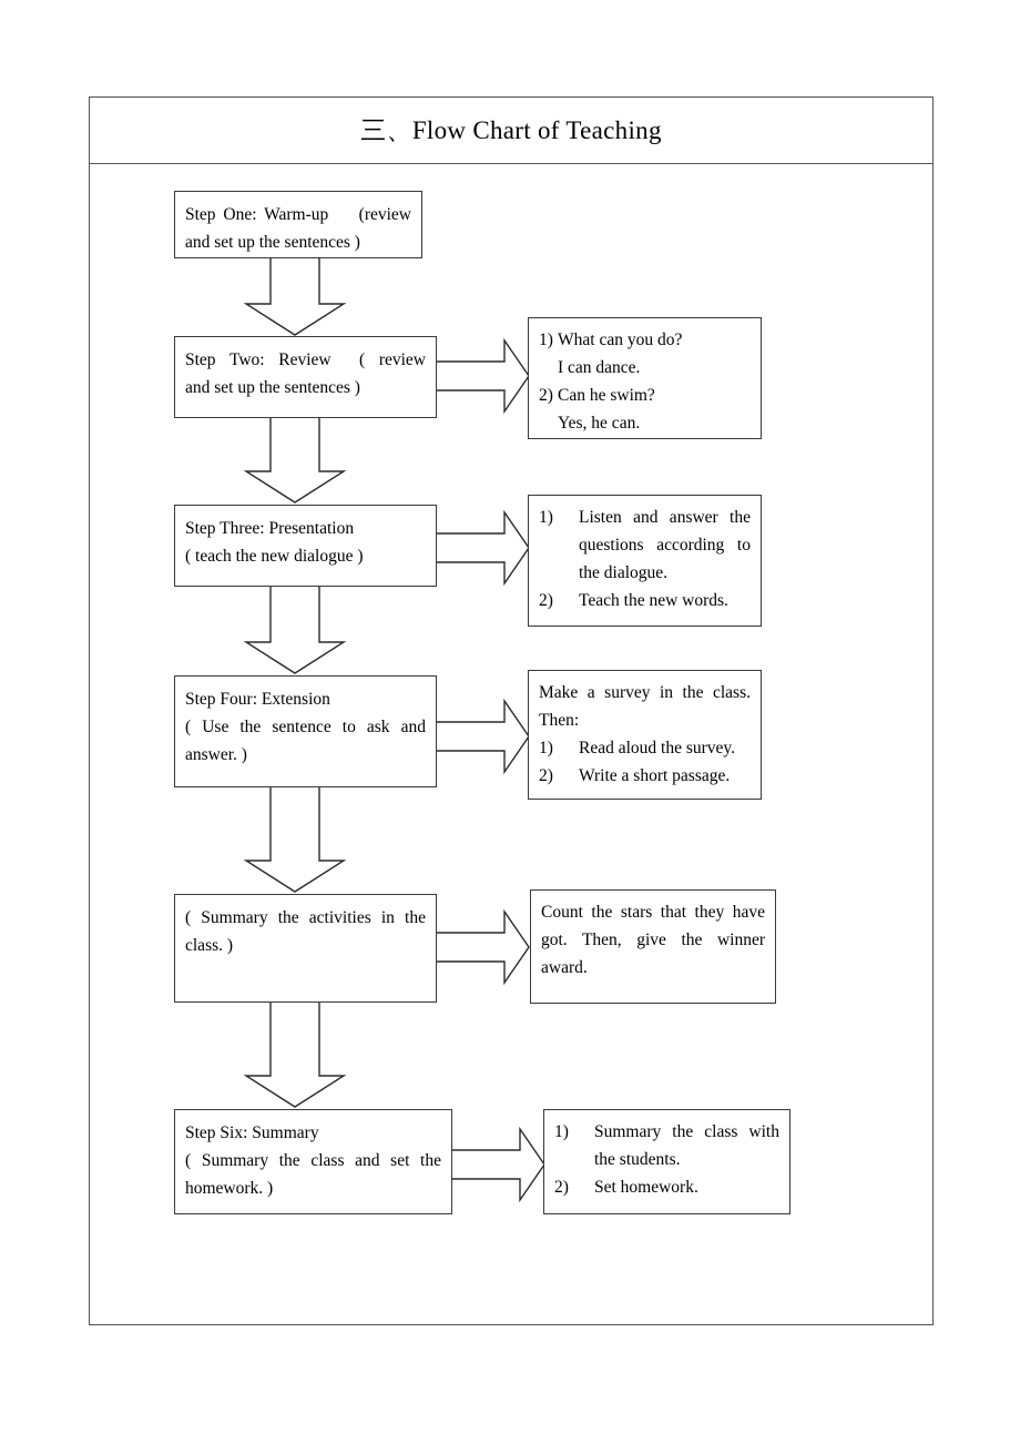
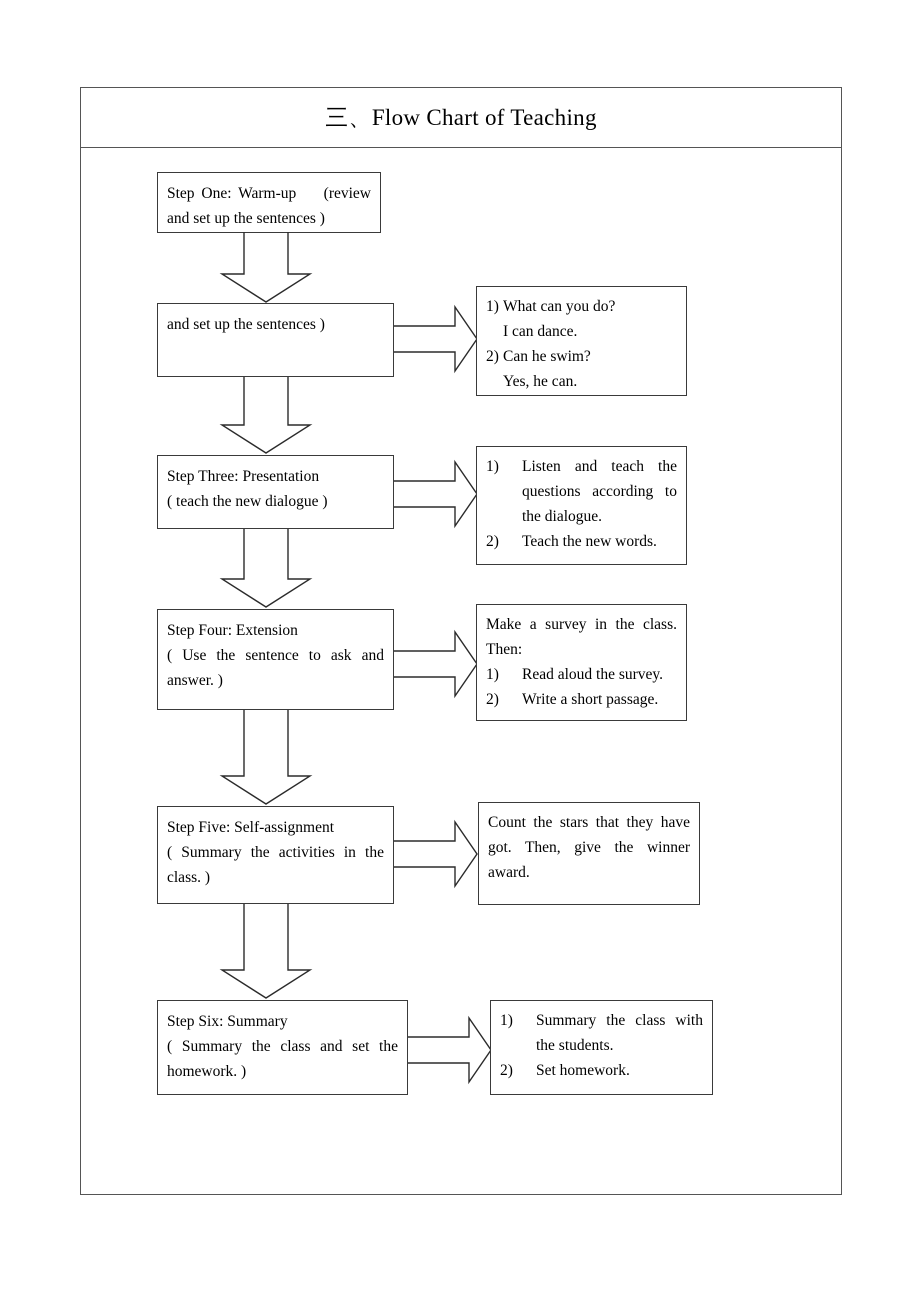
  三、Flow Chart of Teaching
  Step One: Warm-up (review
  and set up the sentences )
- Step Two: Review ( review
  and set up the sentences )
  1)
  What can you do?
  I can dance.
  2)
  Can he swim?
  Yes, he can.
  Step Three: Presentation
  ( teach the new dialogue )
  1)
- Listen and answer the questions according to the dialogue.
+ Listen and teach the questions according to the dialogue.
  2)
  Teach the new words.
  Step Four: Extension
  ( Use the sentence to ask and
  answer. )
  Make a survey in the class.
  Then:
  1)
  Read aloud the survey.
  2)
  Write a short passage.
+ Step Five: Self-assignment
  ( Summary the activities in the
  class. )
  Count the stars that they have got. Then, give the winner award.
  Step Six: Summary
  ( Summary the class and set the
  homework. )
  1)
  Summary the class with the students.
  2)
  Set homework.
